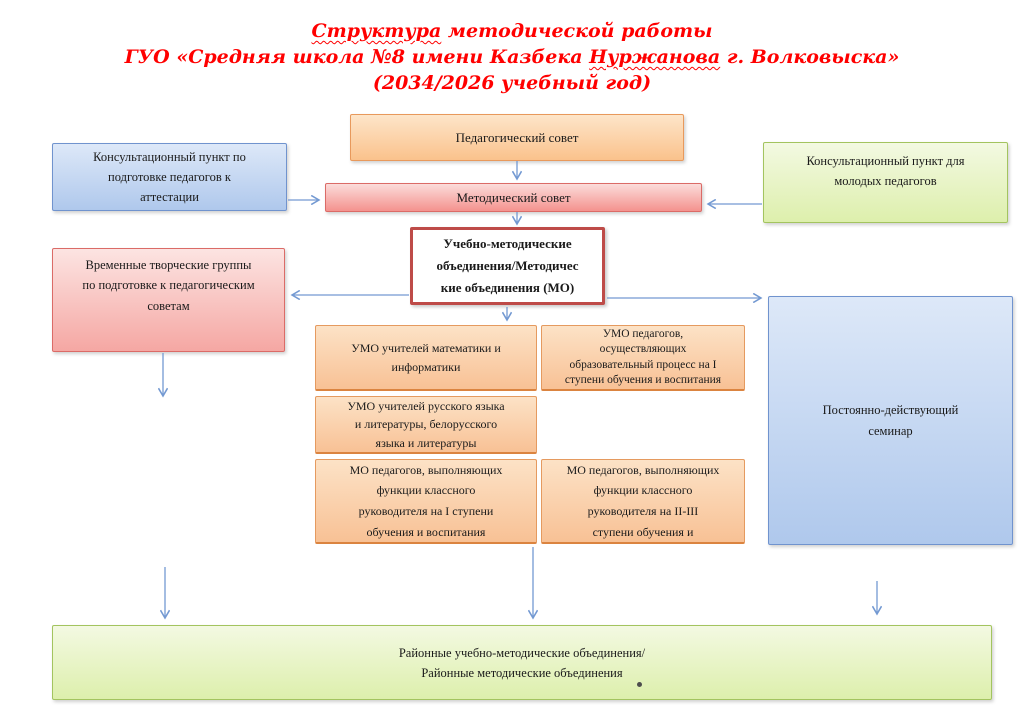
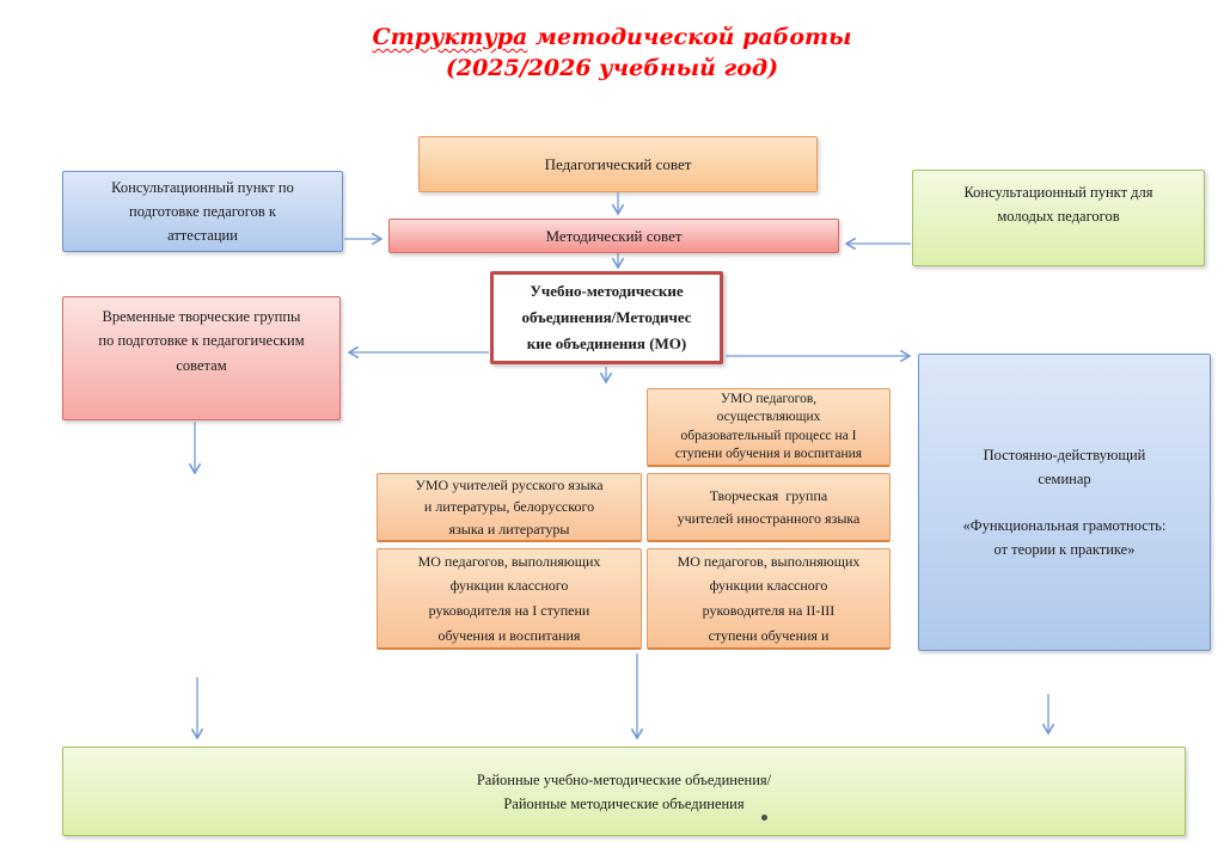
  Структура методической работы
- ГУО «Средняя школа №8 имени Казбека Нуржанова г. Волковыска»
- (2034/2026 учебный год)
+ (2025/2026 учебный год)
  Педагогический совет
  Консультационный пункт по
  подготовке педагогов к
  аттестации
  Консультационный пункт для
  молодых педагогов
  Методический совет
  Учебно-методические
  объединения/Методичес
  кие объединения (МО)
  Временные творческие группы
  по подготовке к педагогическим
  советам
- УМО учителей математики и
- информатики
  УМО педагогов,
  осуществляющих
  образовательный процесс на I
  ступени обучения и воспитания
  УМО учителей русского языка
  и литературы, белорусского
  языка и литературы
+ Творческая группа
+ учителей иностранного языка
  МО педагогов, выполняющих
  функции классного
  руководителя на I ступени
  обучения и воспитания
  МО педагогов, выполняющих
  функции классного
  руководителя на II-III
  ступени обучения и
  Постоянно-действующий
  семинар
+ «Функциональная грамотность:
+ от теории к практике»
  Районные учебно-методические объединения/
  Районные методические объединения
